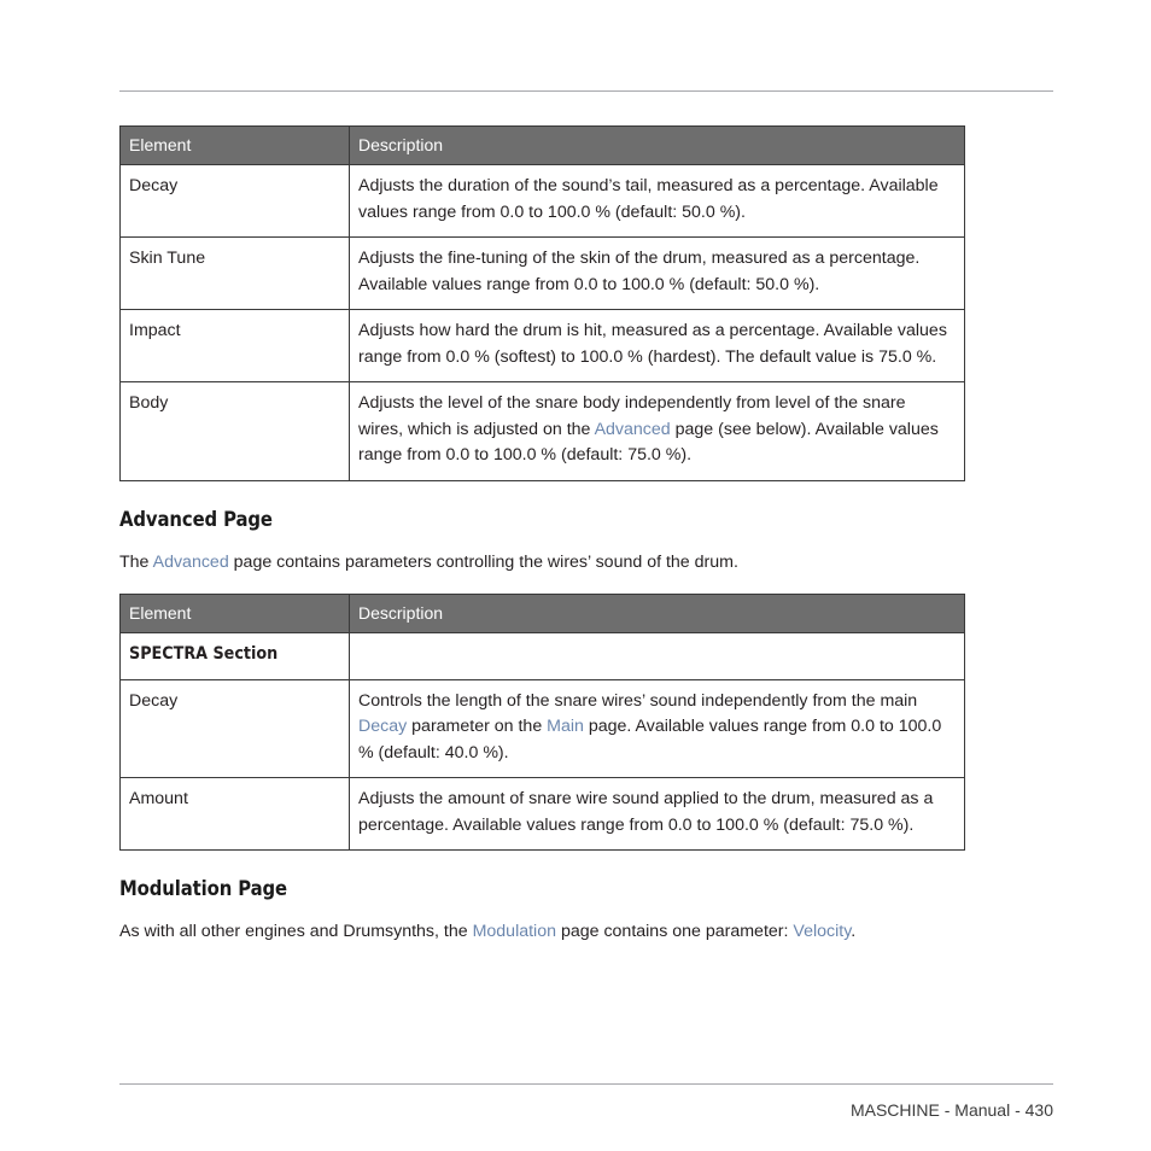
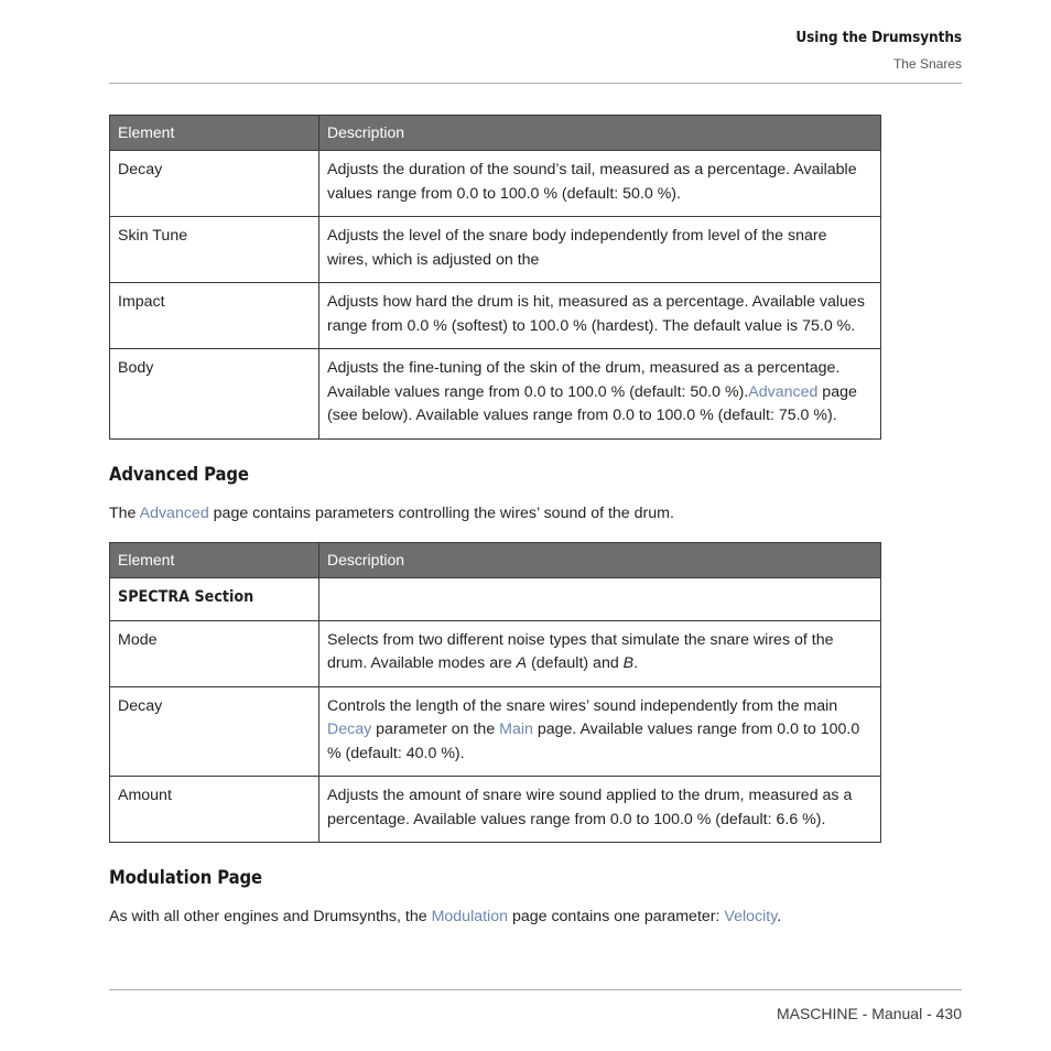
+ Using the Drumsynths
+ The Snares
  Element	Description
  Decay	Adjusts the duration of the sound’s tail, measured as a percentage. Available values range from 0.0 to 100.0 % (default: 50.0 %).
- Skin Tune	Adjusts the fine-tuning of the skin of the drum, measured as a percentage. Available values range from 0.0 to 100.0 % (default: 50.0 %).
+ Skin Tune	Adjusts the level of the snare body independently from level of the snare wires, which is adjusted on the
  Impact	Adjusts how hard the drum is hit, measured as a percentage. Available values range from 0.0 % (softest) to 100.0 % (hardest). The default value is 75.0 %.
- Body	Adjusts the level of the snare body independently from level of the snare wires, which is adjusted on the Advanced page (see below). Available values range from 0.0 to 100.0 % (default: 75.0 %).
+ Body	Adjusts the fine-tuning of the skin of the drum, measured as a percentage. Available values range from 0.0 to 100.0 % (default: 50.0 %).Advanced page (see below). Available values range from 0.0 to 100.0 % (default: 75.0 %).
  Advanced Page
  The Advanced page contains parameters controlling the wires’ sound of the drum.
  Element	Description
  SPECTRA Section
+ Mode	Selects from two different noise types that simulate the snare wires of the drum. Available modes are A (default) and B.
  Decay	Controls the length of the snare wires’ sound independently from the main Decay parameter on the Main page. Available values range from 0.0 to 100.0 % (default: 40.0 %).
- Amount	Adjusts the amount of snare wire sound applied to the drum, measured as a percentage. Available values range from 0.0 to 100.0 % (default: 75.0 %).
+ Amount	Adjusts the amount of snare wire sound applied to the drum, measured as a percentage. Available values range from 0.0 to 100.0 % (default: 6.6 %).
  Modulation Page
  As with all other engines and Drumsynths, the Modulation page contains one parameter: Velocity.
  MASCHINE - Manual - 430
